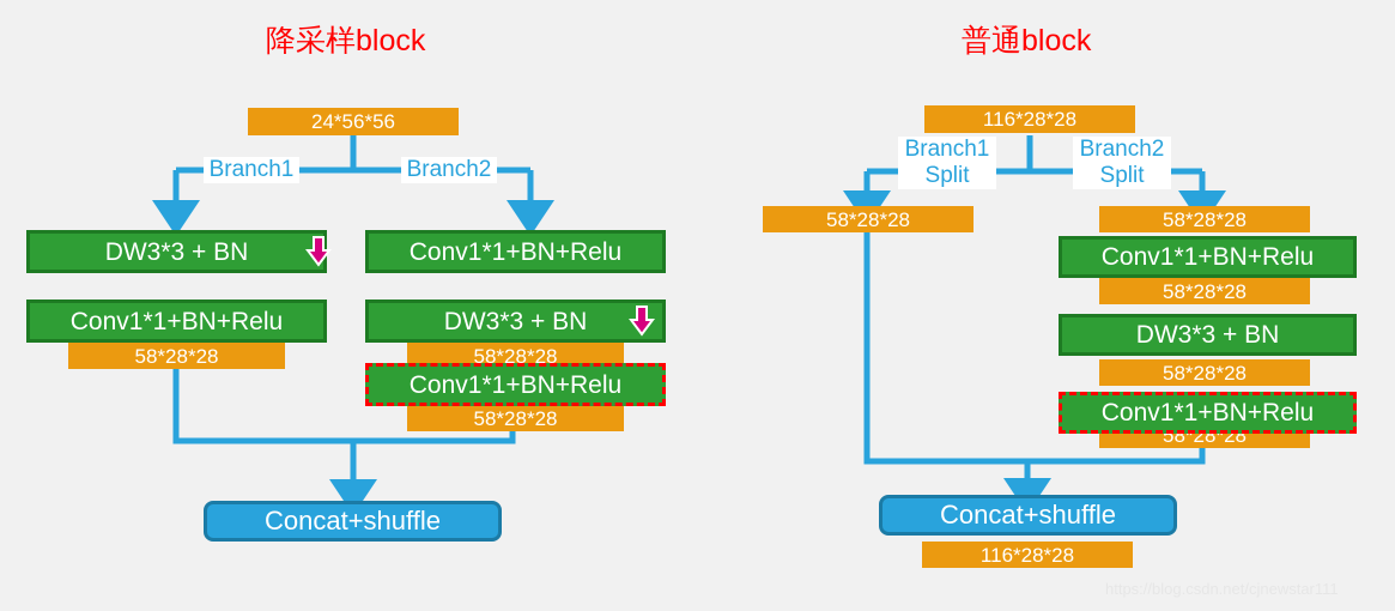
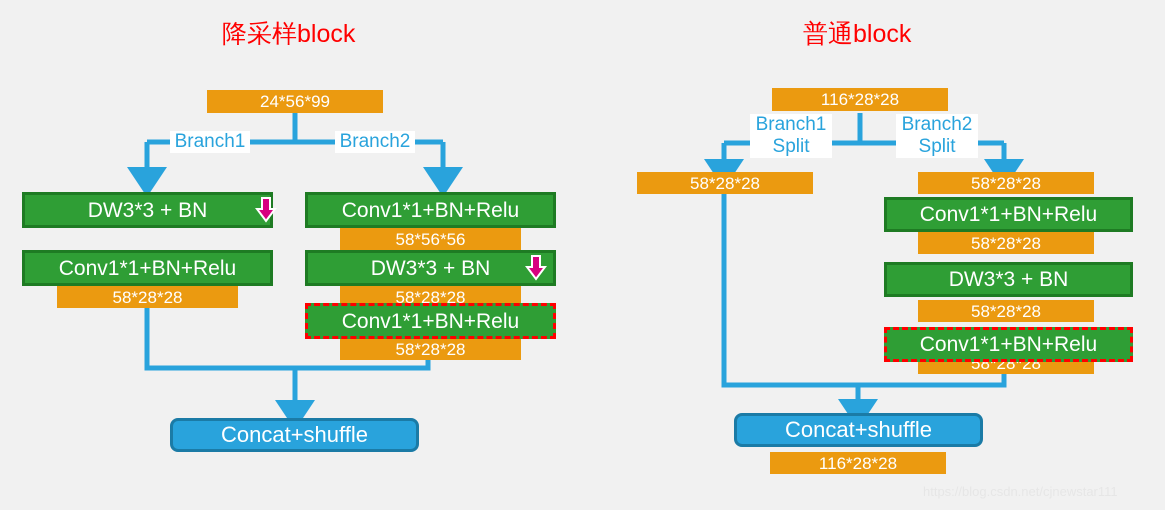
  降采样block
- 24*56*56
+ 24*56*99
  Branch1
  Branch2
  DW3*3 + BN
  Conv1*1+BN+Relu
  58*28*28
  Conv1*1+BN+Relu
+ 58*56*56
  DW3*3 + BN
  58*28*28
  Conv1*1+BN+Relu
  58*28*28
  Concat+shuffle
  普通block
  116*28*28
  Branch1
  Split
  Branch2
  Split
  58*28*28
  58*28*28
  Conv1*1+BN+Relu
  58*28*28
  DW3*3 + BN
  58*28*28
  Conv1*1+BN+Relu
  58*28*28
  Concat+shuffle
  116*28*28
